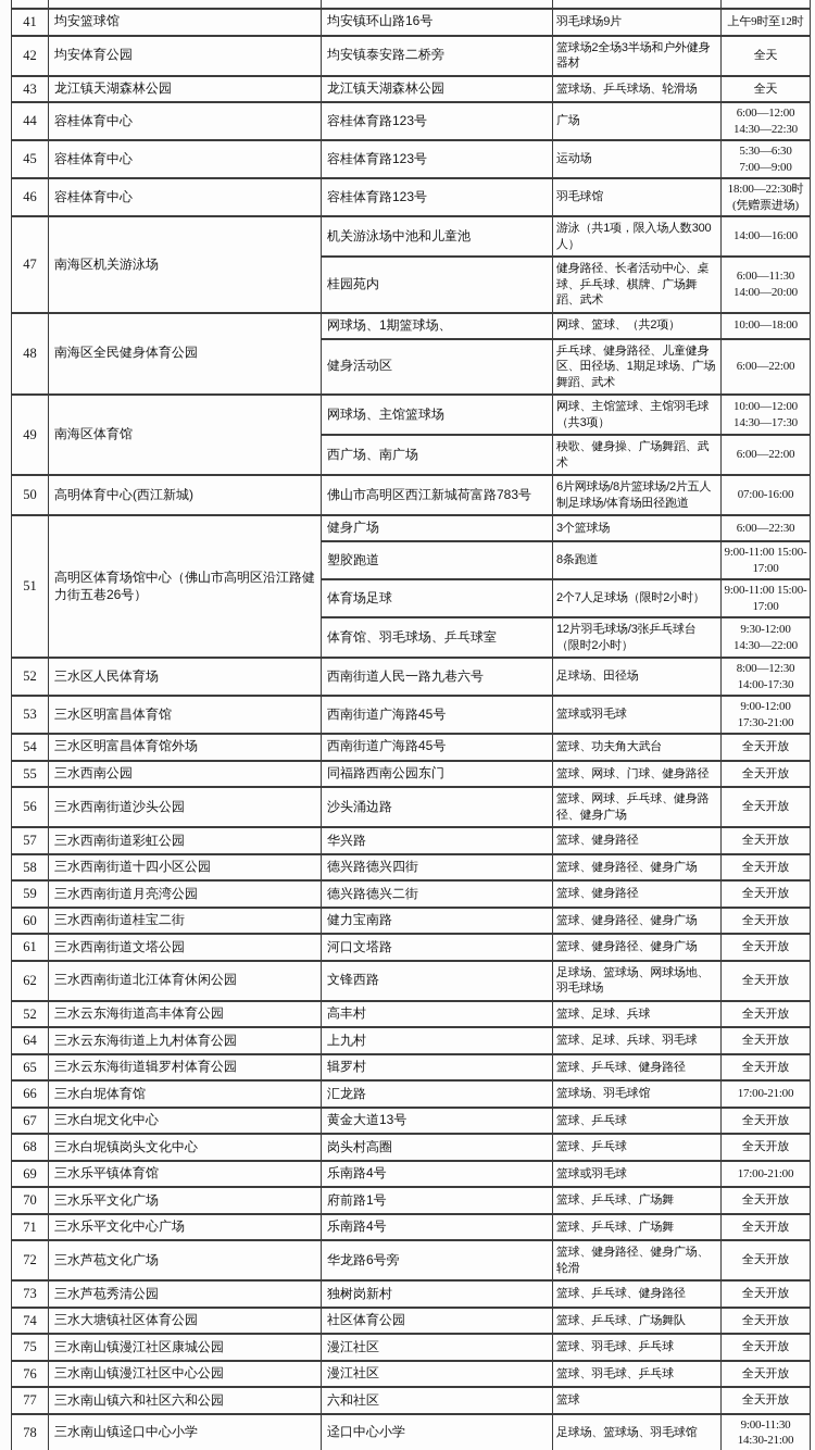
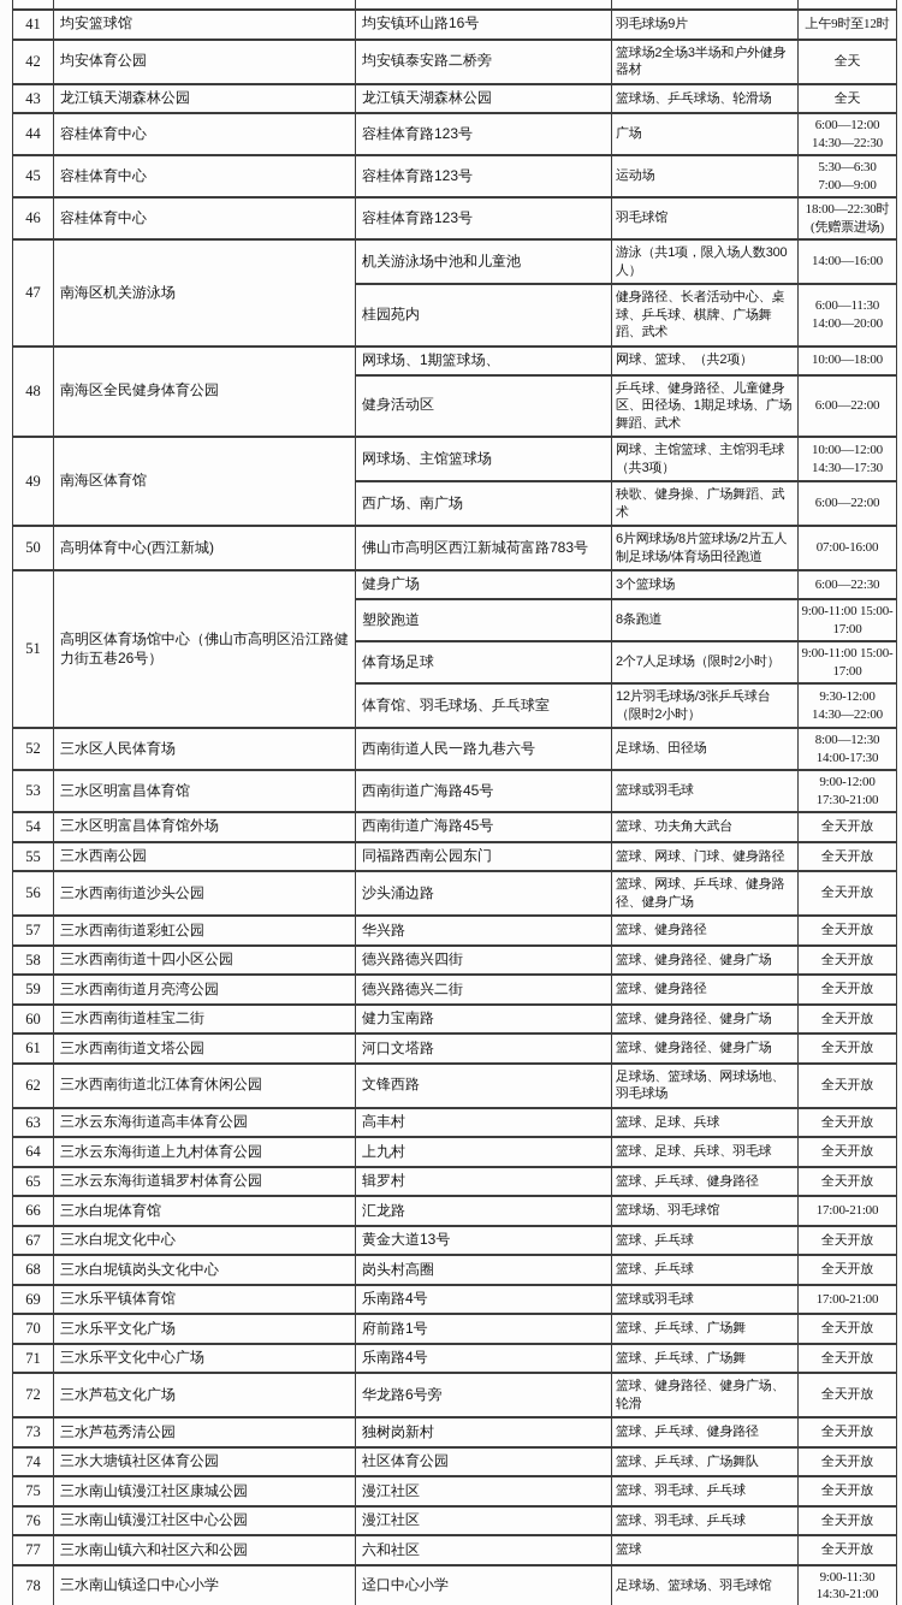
  41	均安篮球馆	均安镇环山路16号	羽毛球场9片	上午9时至12时
  42	均安体育公园	均安镇泰安路二桥旁	篮球场2全场3半场和户外健身器材	全天
  43	龙江镇天湖森林公园	龙江镇天湖森林公园	篮球场、乒乓球场、轮滑场	全天
  44	容桂体育中心	容桂体育路123号	广场	6:00—12:00 14:30—22:30
  45	容桂体育中心	容桂体育路123号	运动场	5:30—6:30 7:00—9:00
  46	容桂体育中心	容桂体育路123号	羽毛球馆	18:00—22:30时 (凭赠票进场)
  47	南海区机关游泳场	机关游泳场中池和儿童池	游泳（共1项，限入场人数300人）	14:00—16:00
  桂园苑内	健身路径、长者活动中心、桌球、乒乓球、棋牌、广场舞蹈、武术	6:00—11:30 14:00—20:00
  48	南海区全民健身体育公园	网球场、1期篮球场、	网球、篮球、（共2项）	10:00—18:00
  健身活动区	乒乓球、健身路径、儿童健身区、田径场、1期足球场、广场舞蹈、武术	6:00—22:00
  49	南海区体育馆	网球场、主馆篮球场	网球、主馆篮球、主馆羽毛球（共3项）	10:00—12:00 14:30—17:30
  西广场、南广场	秧歌、健身操、广场舞蹈、武术	6:00—22:00
  50	高明体育中心(西江新城)	佛山市高明区西江新城荷富路783号	6片网球场/8片篮球场/2片五人制足球场/体育场田径跑道	07:00-16:00
  51	高明区体育场馆中心（佛山市高明区沿江路健力街五巷26号）	健身广场	3个篮球场	6:00—22:30
  塑胶跑道	8条跑道	9:00-11:00 15:00- 17:00
  体育场足球	2个7人足球场（限时2小时）	9:00-11:00 15:00- 17:00
  体育馆、羽毛球场、乒乓球室	12片羽毛球场/3张乒乓球台（限时2小时）	9:30-12:00 14:30—22:00
  52	三水区人民体育场	西南街道人民一路九巷六号	足球场、田径场	8:00—12:30 14:00-17:30
  53	三水区明富昌体育馆	西南街道广海路45号	篮球或羽毛球	9:00-12:00 17:30-21:00
  54	三水区明富昌体育馆外场	西南街道广海路45号	篮球、功夫角大武台	全天开放
  55	三水西南公园	同福路西南公园东门	篮球、网球、门球、健身路径	全天开放
  56	三水西南街道沙头公园	沙头涌边路	篮球、网球、乒乓球、健身路径、健身广场	全天开放
  57	三水西南街道彩虹公园	华兴路	篮球、健身路径	全天开放
  58	三水西南街道十四小区公园	德兴路德兴四街	篮球、健身路径、健身广场	全天开放
  59	三水西南街道月亮湾公园	德兴路德兴二街	篮球、健身路径	全天开放
  60	三水西南街道桂宝二街	健力宝南路	篮球、健身路径、健身广场	全天开放
  61	三水西南街道文塔公园	河口文塔路	篮球、健身路径、健身广场	全天开放
  62	三水西南街道北江体育休闲公园	文锋西路	足球场、篮球场、网球场地、羽毛球场	全天开放
- 52	三水云东海街道高丰体育公园	高丰村	篮球、足球、兵球	全天开放
+ 63	三水云东海街道高丰体育公园	高丰村	篮球、足球、兵球	全天开放
  64	三水云东海街道上九村体育公园	上九村	篮球、足球、兵球、羽毛球	全天开放
  65	三水云东海街道辑罗村体育公园	辑罗村	篮球、乒乓球、健身路径	全天开放
  66	三水白坭体育馆	汇龙路	篮球场、羽毛球馆	17:00-21:00
  67	三水白坭文化中心	黄金大道13号	篮球、乒乓球	全天开放
  68	三水白坭镇岗头文化中心	岗头村高圈	篮球、乒乓球	全天开放
  69	三水乐平镇体育馆	乐南路4号	篮球或羽毛球	17:00-21:00
  70	三水乐平文化广场	府前路1号	篮球、乒乓球、广场舞	全天开放
  71	三水乐平文化中心广场	乐南路4号	篮球、乒乓球、广场舞	全天开放
  72	三水芦苞文化广场	华龙路6号旁	篮球、健身路径、健身广场、轮滑	全天开放
  73	三水芦苞秀清公园	独树岗新村	篮球、乒乓球、健身路径	全天开放
  74	三水大塘镇社区体育公园	社区体育公园	篮球、乒乓球、广场舞队	全天开放
  75	三水南山镇漫江社区康城公园	漫江社区	篮球、羽毛球、乒乓球	全天开放
  76	三水南山镇漫江社区中心公园	漫江社区	篮球、羽毛球、乒乓球	全天开放
  77	三水南山镇六和社区六和公园	六和社区	篮球	全天开放
  78	三水南山镇迳口中心小学	迳口中心小学	足球场、篮球场、羽毛球馆	9:00-11:30 14:30-21:00
